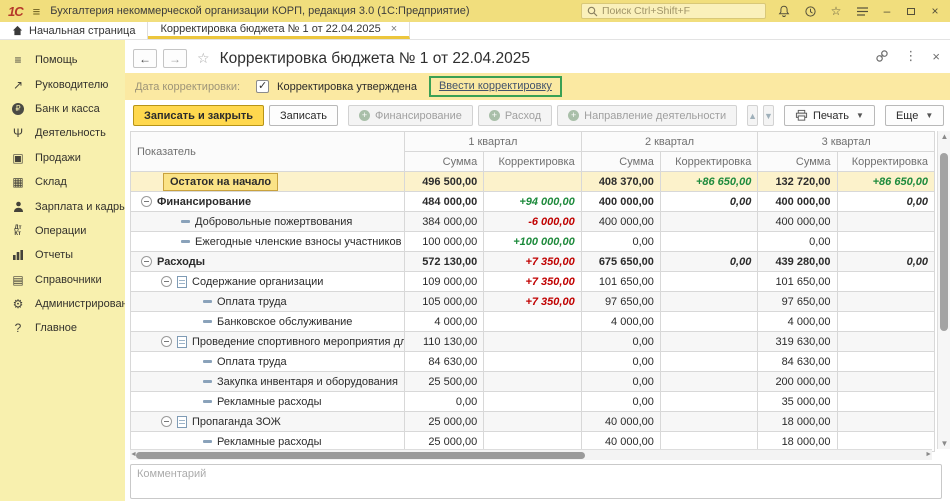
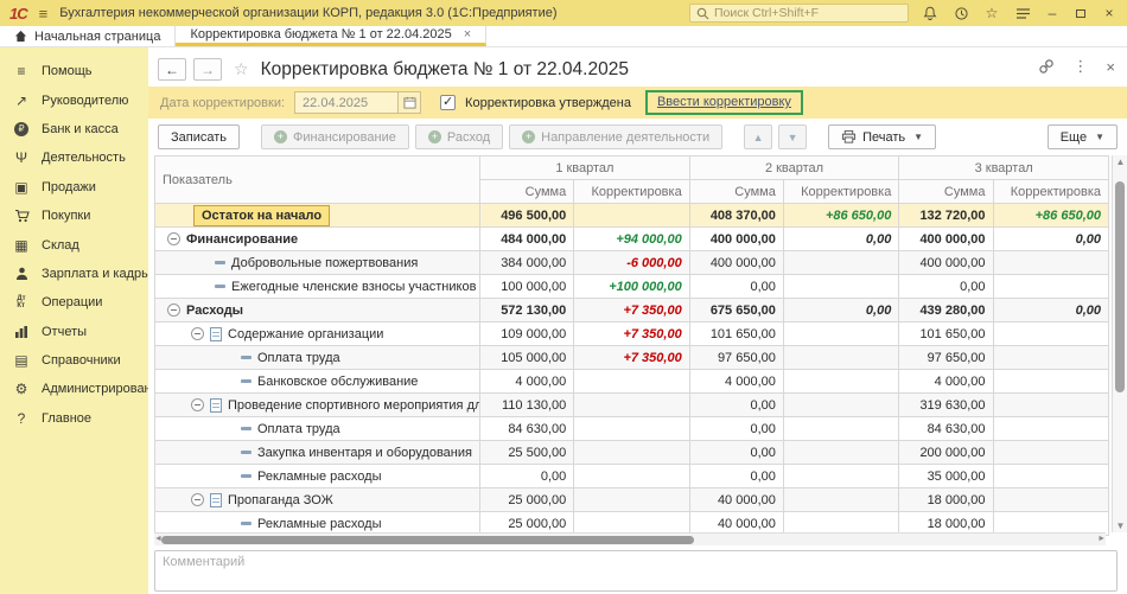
  1С
  ≡
  Бухгалтерия некоммерческой организации КОРП, редакция 3.0 (1С:Предприятие)
  Поиск Ctrl+Shift+F
  ☆
  –
  ×
  Начальная страница
  Корректировка бюджета № 1 от 22.04.2025
  ×
  ≡
  Помощь
  ↗
  Руководителю
  ₽
  Банк и касса
  Ψ
  Деятельность
  ▣
  Продажи
+ Покупки
  ▦
  Склад
  Зарплата и кадры
  Операции
  Отчеты
  ▤
  Справочники
  ⚙
  Администрирова
  ?
  Главное
  ←
  →
  ☆
  Корректировка бюджета № 1 от 22.04.2025
  ⋮
  ×
  Дата корректировки:
+ 22.04.2025
  ✓
  Корректировка утверждена
  Ввести корректировку
- Записать и закрыть
  Записать
  +
  Финансирование
  +
  Расход
  +
  Направление деятельности
  ▲
  ▼
  Печать
  ▼
  Еще
  ▼
  Показатель	1 квартал	2 квартал	3 квартал
  Сумма	Корректировка	Сумма	Корректировка	Сумма	Корректировка
  Остаток на начало	496 500,00		408 370,00	+86 650,00	132 720,00	+86 650,00
  Финансирование	484 000,00	+94 000,00	400 000,00	0,00	400 000,00	0,00
  Добровольные пожертвования	384 000,00	-6 000,00	400 000,00		400 000,00
  Ежегодные членские взносы участников	100 000,00	+100 000,00	0,00		0,00
  Расходы	572 130,00	+7 350,00	675 650,00	0,00	439 280,00	0,00
  Содержание организации	109 000,00	+7 350,00	101 650,00		101 650,00
  Оплата труда	105 000,00	+7 350,00	97 650,00		97 650,00
  Банковское обслуживание	4 000,00		4 000,00		4 000,00
  Проведение спортивного мероприятия дл	110 130,00		0,00		319 630,00
  Оплата труда	84 630,00		0,00		84 630,00
  Закупка инвентаря и оборудования	25 500,00		0,00		200 000,00
  Рекламные расходы	0,00		0,00		35 000,00
  Пропаганда ЗОЖ	25 000,00		40 000,00		18 000,00
  Рекламные расходы	25 000,00		40 000,00		18 000,00
  ▲
  ▼
  Комментарий
